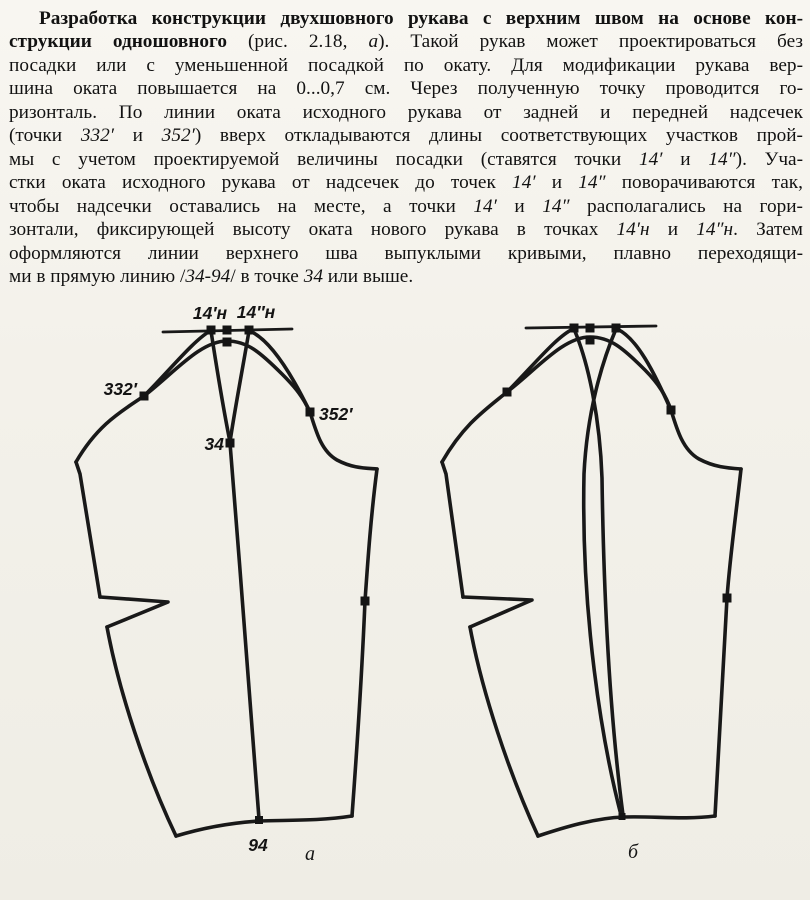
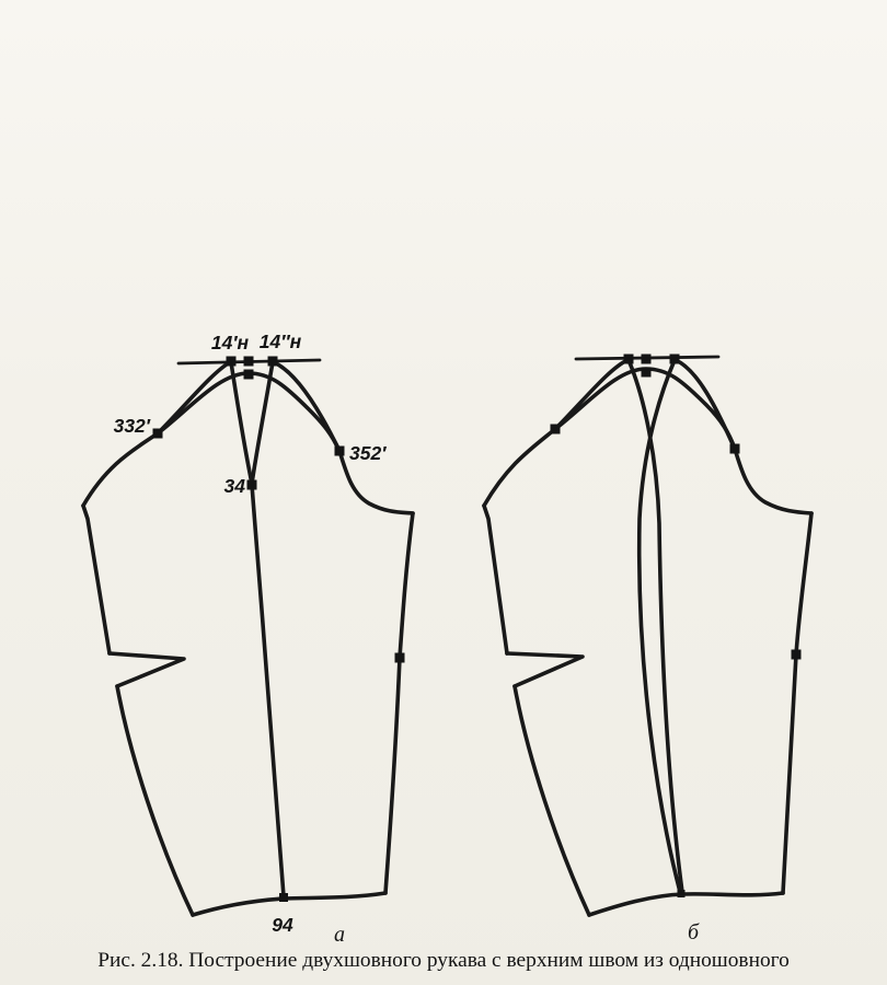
- Разработка конструкции двухшовного рукава с верхним швом на основе кон-
- струкции одношовного (рис. 2.18, а). Такой рукав может проектироваться без
- посадки или с уменьшенной посадкой по окату. Для модификации рукава вер-
- шина оката повышается на 0...0,7 см. Через полученную точку проводится го-
- ризонталь. По линии оката исходного рукава от задней и передней надсечек
- (точки 332′ и 352′) вверх откладываются длины соответствующих участков прой-
- мы с учетом проектируемой величины посадки (ставятся точки 14′ и 14″). Уча-
- стки оката исходного рукава от надсечек до точек 14′ и 14″ поворачиваются так,
- чтобы надсечки оставались на месте, а точки 14′ и 14″ располагались на гори-
- зонтали, фиксирующей высоту оката нового рукава в точках 14′н и 14″н. Затем
- оформляются линии верхнего шва выпуклыми кривыми, плавно переходящи-
- ми в прямую линию /34-94/ в точке 34 или выше.
  14′н
  14″н
  332′
  352′
  34
  94
  а
  б
+ Рис. 2.18. Построение двухшовного рукава с верхним швом из одношовного
